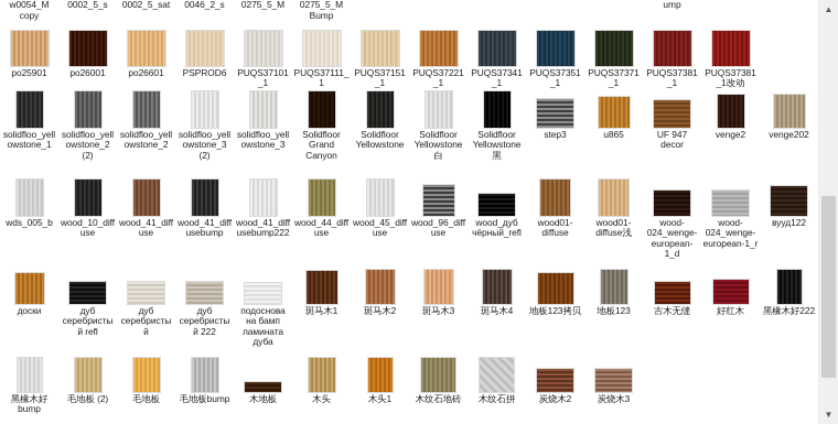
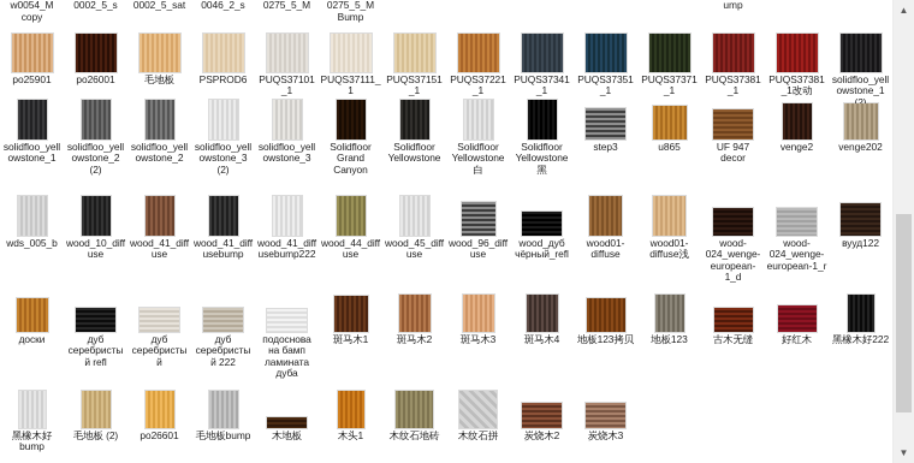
  w0054_M copy
  0002_5_s
  0002_5_sat
  0046_2_s
  0275_5_M
  0275_5_M Bump
  ump
  po25901
  po26001
- po26601
+ 毛地板
  PSPROD6
  PUQS37101_1
  PUQS37111_1
  PUQS37151_1
  PUQS37221_1
  PUQS37341_1
  PUQS37351_1
  PUQS37371_1
  PUQS37381_1
  PUQS37381_1改动
+ solidfloo_yellowstone_1 (2)
  solidfloo_yellowstone_1
  solidfloo_yellowstone_2 (2)
  solidfloo_yellowstone_2
  solidfloo_yellowstone_3 (2)
  solidfloo_yellowstone_3
  Solidfloor Grand Canyon
  Solidfloor Yellowstone
  Solidfloor Yellowstone白
  Solidfloor Yellowstone黑
  step3
  u865
  UF 947 decor
  venge2
  venge202
  wds_005_b
  wood_10_diffuse
  wood_41_diffuse
  wood_41_diffusebump
  wood_41_diffusebump222
  wood_44_diffuse
  wood_45_diffuse
  wood_96_diffuse
  wood_дуб чёрный_refl
  wood01-diffuse
  wood01-diffuse浅
  wood-024_wenge-european-1_d
  wood-024_wenge-european-1_r
  вууд122
  доски
  дуб серебристый refl
  дуб серебристый
  дуб серебристый 222
  подоснова на бамп ламината дуба
  斑马木1
  斑马木2
  斑马木3
  斑马木4
  地板123拷贝
  地板123
  古木无缝
  好红木
  黑橡木好222
  黑橡木好bump
  毛地板 (2)
- 毛地板
+ po26601
  毛地板bump
  木地板
- 木头
  木头1
  木纹石地砖
  木纹石拼
  炭烧木2
  炭烧木3
  ▲
  ▼
